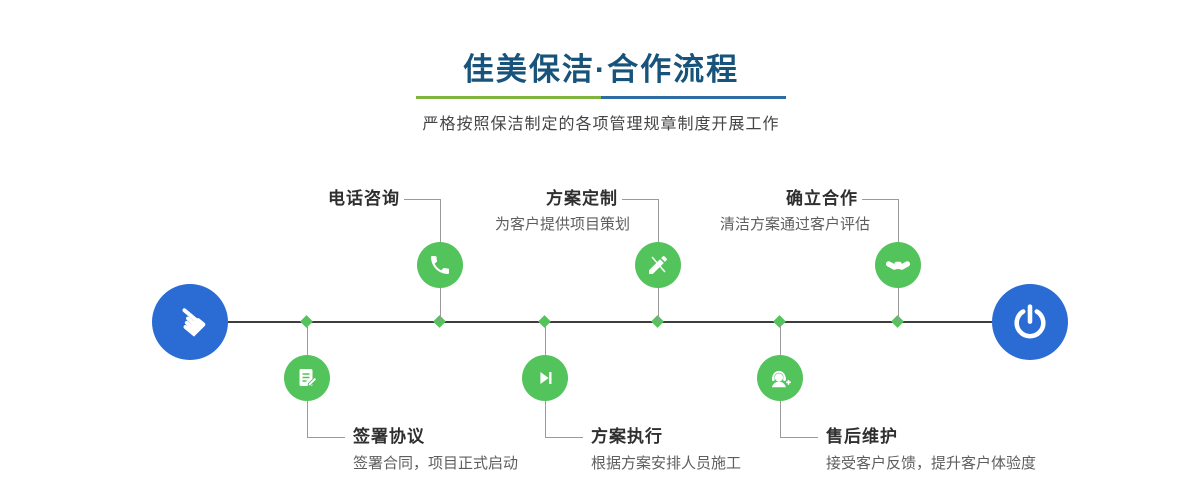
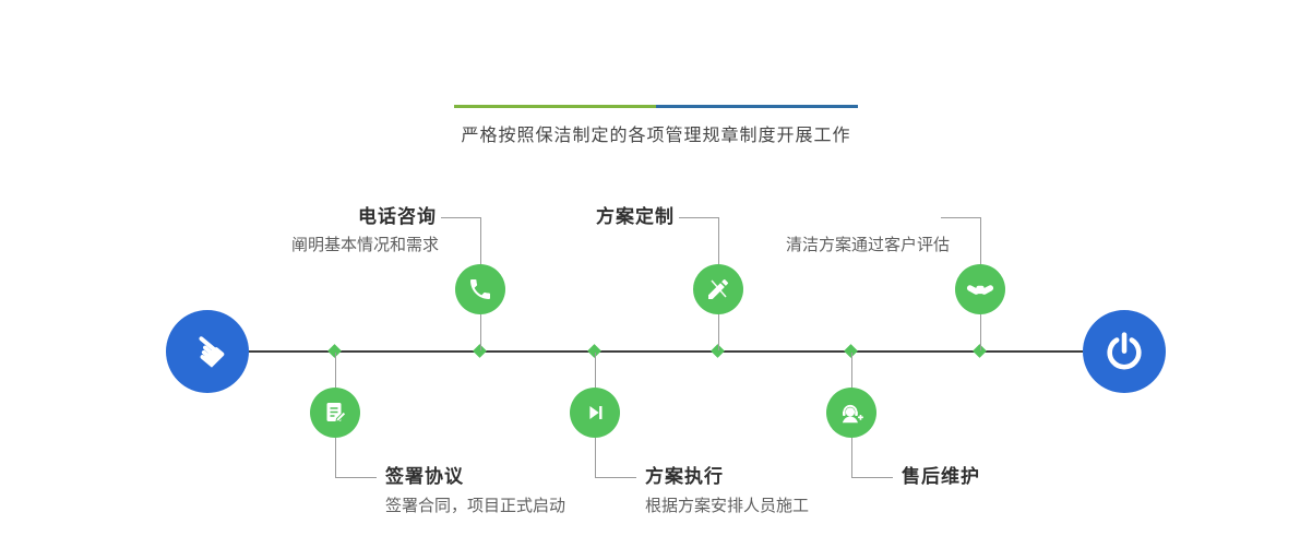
- 佳美保洁·合作流程
  严格按照保洁制定的各项管理规章制度开展工作
  电话咨询
+ 阐明基本情况和需求
  方案定制
- 为客户提供项目策划
- 确立合作
  清洁方案通过客户评估
  签署协议
  签署合同，项目正式启动
  方案执行
  根据方案安排人员施工
  售后维护
- 接受客户反馈，提升客户体验度
